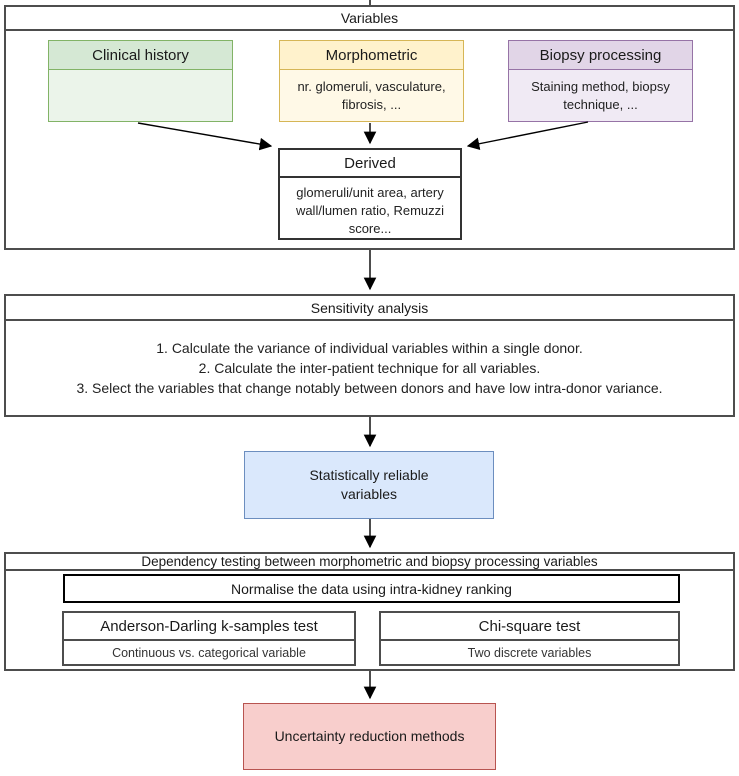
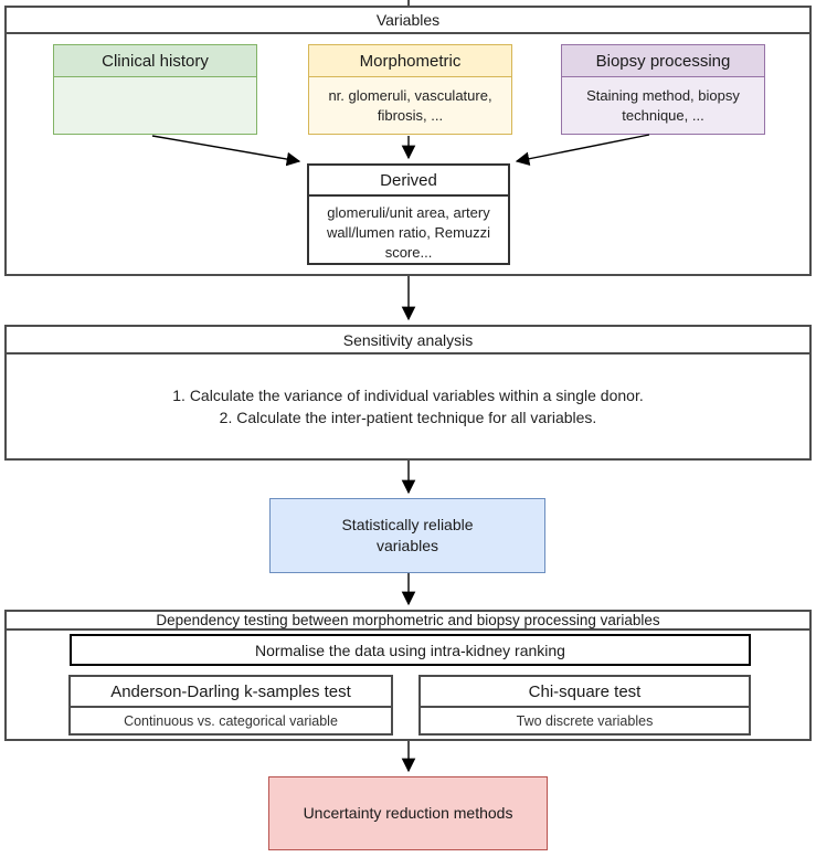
  Variables
  Clinical history
  Morphometric
  nr. glomeruli, vasculature, fibrosis, ...
  Biopsy processing
  Staining method, biopsy technique, ...
  Derived
  glomeruli/unit area, artery wall/lumen ratio, Remuzzi score...
  Sensitivity analysis
  1. Calculate the variance of individual variables within a single donor.
  2. Calculate the inter-patient technique for all variables.
- 3. Select the variables that change notably between donors and have low intra-donor variance.
  Statistically reliable variables
  Dependency testing between morphometric and biopsy processing variables
  Normalise the data using intra-kidney ranking
  Anderson-Darling k-samples test
  Continuous vs. categorical variable
  Chi-square test
  Two discrete variables
  Uncertainty reduction methods
